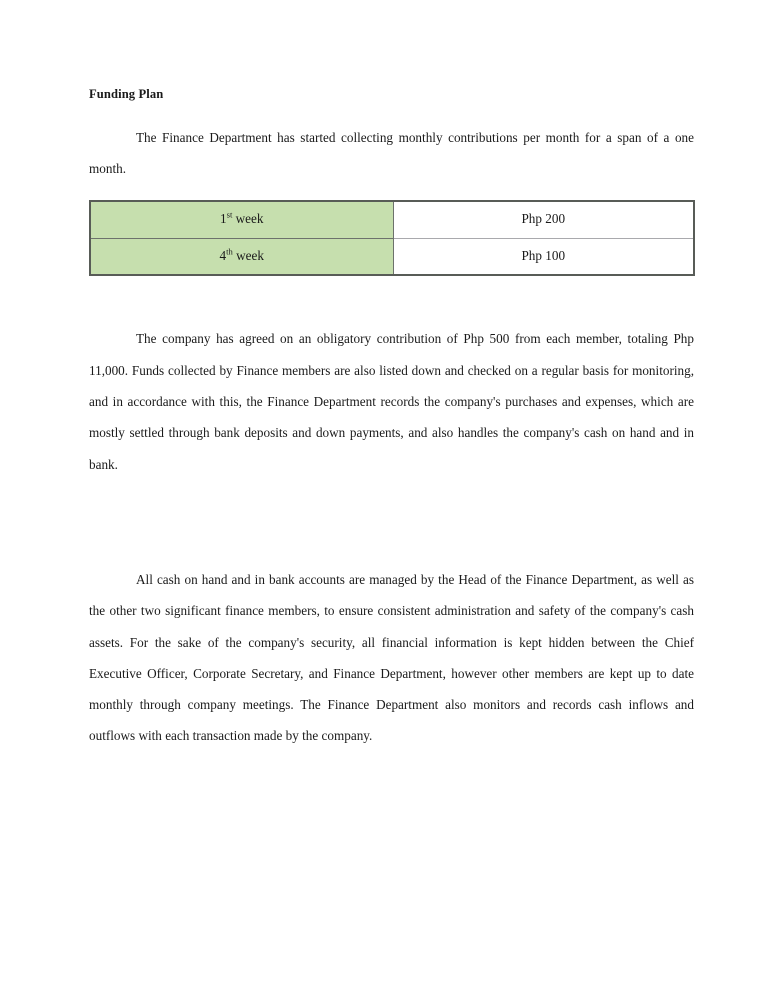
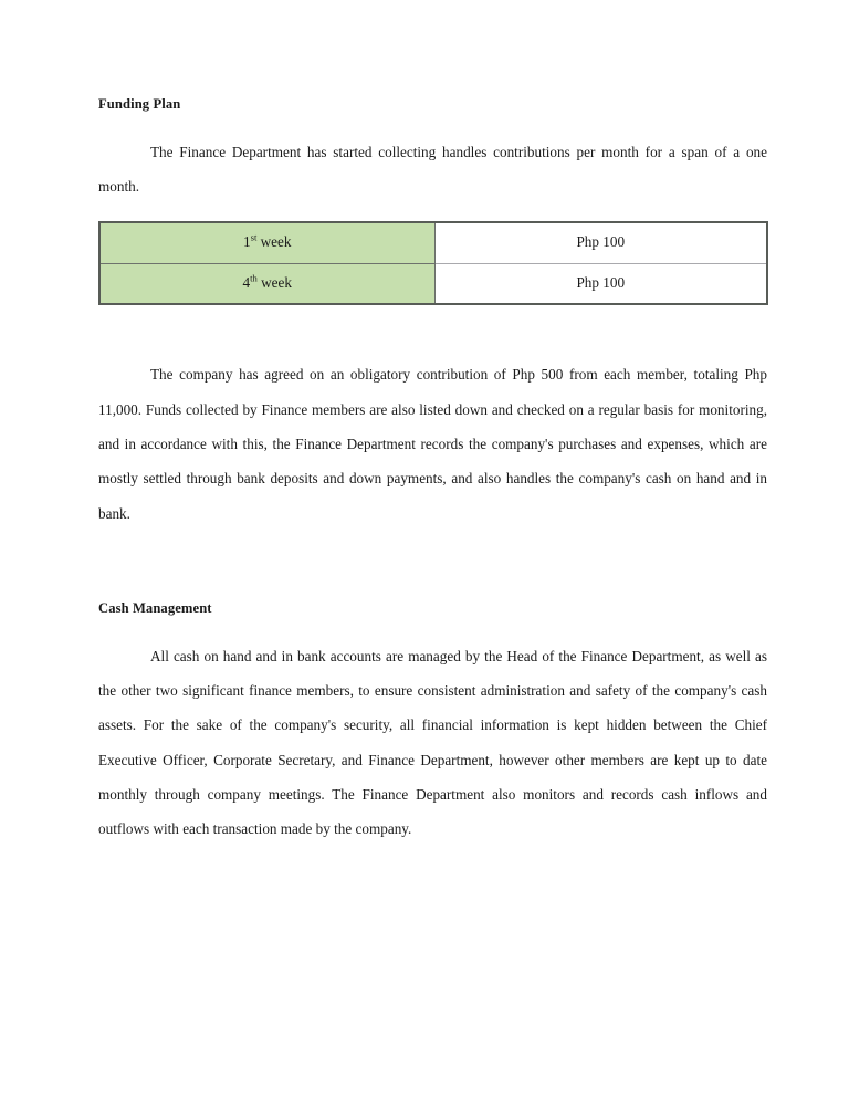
  Funding Plan
- The Finance Department has started collecting monthly contributions per month for a span of a one month.
+ The Finance Department has started collecting handles contributions per month for a span of a one month.
- 1st week	Php 200
+ 1st week	Php 100
  4th week	Php 100
  The company has agreed on an obligatory contribution of Php 500 from each member, totaling Php 11,000. Funds collected by Finance members are also listed down and checked on a regular basis for monitoring, and in accordance with this, the Finance Department records the company's purchases and expenses, which are mostly settled through bank deposits and down payments, and also handles the company's cash on hand and in bank.
+ Cash Management
  All cash on hand and in bank accounts are managed by the Head of the Finance Department, as well as the other two significant finance members, to ensure consistent administration and safety of the company's cash assets. For the sake of the company's security, all financial information is kept hidden between the Chief Executive Officer, Corporate Secretary, and Finance Department, however other members are kept up to date monthly through company meetings. The Finance Department also monitors and records cash inflows and outflows with each transaction made by the company.
